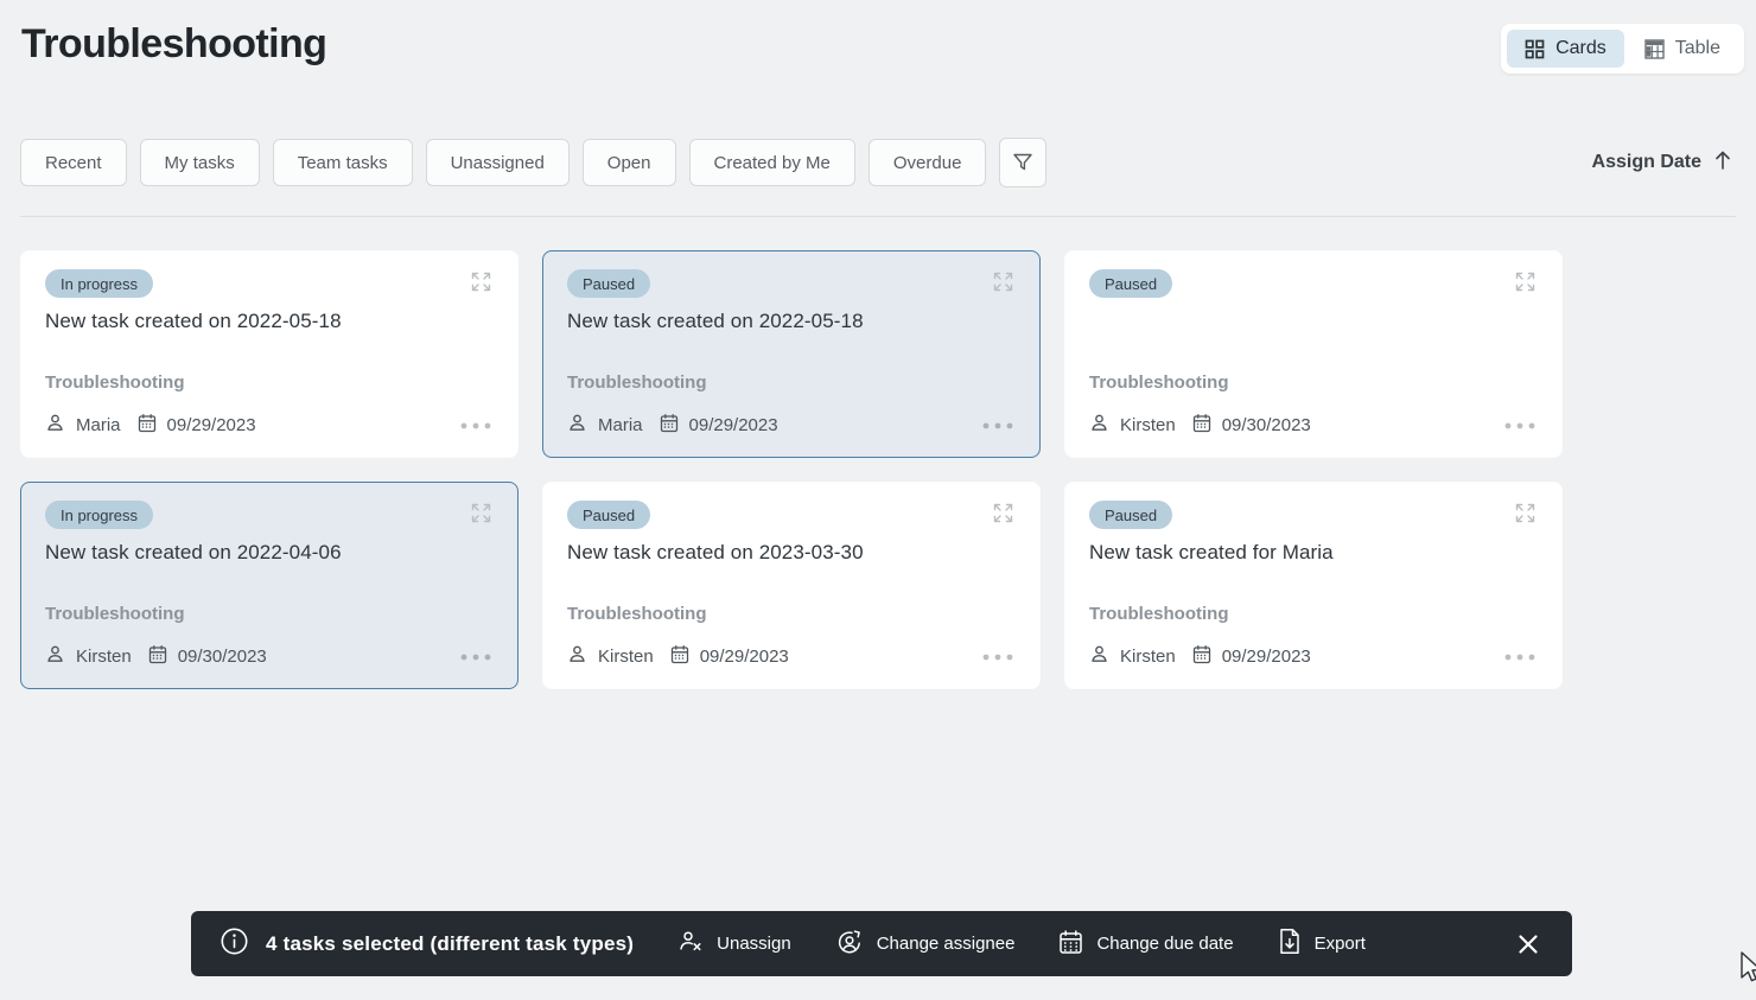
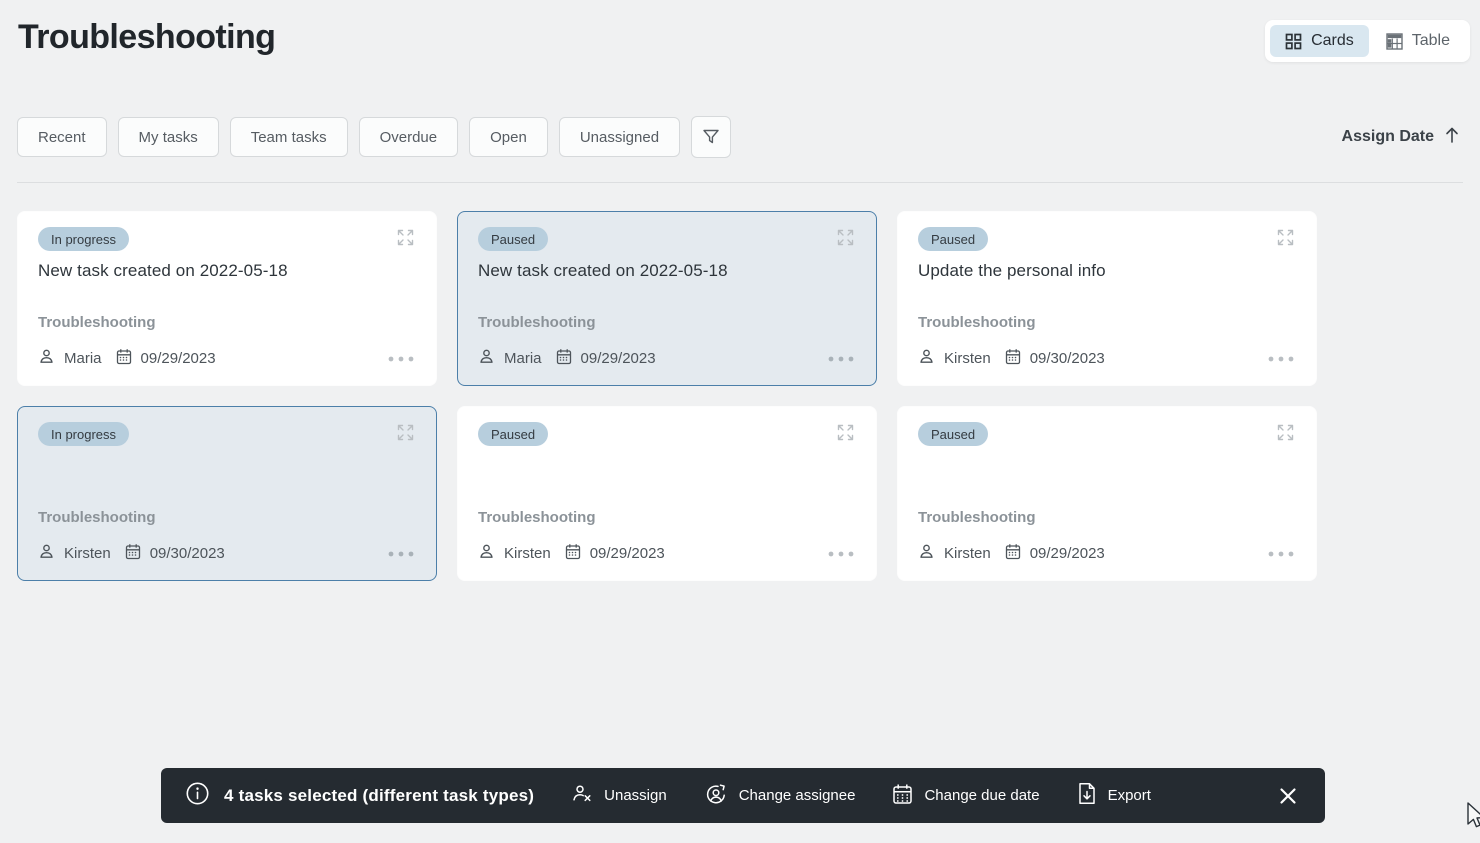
  Troubleshooting
  Cards
  Table
  Recent
  My tasks
  Team tasks
- Unassigned
+ Overdue
  Open
- Created by Me
- Overdue
+ Unassigned
  Assign Date
  In progress
  New task created on 2022-05-18
  Troubleshooting
  Maria
  09/29/2023
  Paused
  New task created on 2022-05-18
  Troubleshooting
  Maria
  09/29/2023
  Paused
+ Update the personal info
  Troubleshooting
  Kirsten
  09/30/2023
  In progress
- New task created on 2022-04-06
  Troubleshooting
  Kirsten
  09/30/2023
  Paused
- New task created on 2023-03-30
  Troubleshooting
  Kirsten
  09/29/2023
  Paused
- New task created for Maria
  Troubleshooting
  Kirsten
  09/29/2023
  4 tasks selected (different task types)
  Unassign
  Change assignee
  Change due date
  Export
